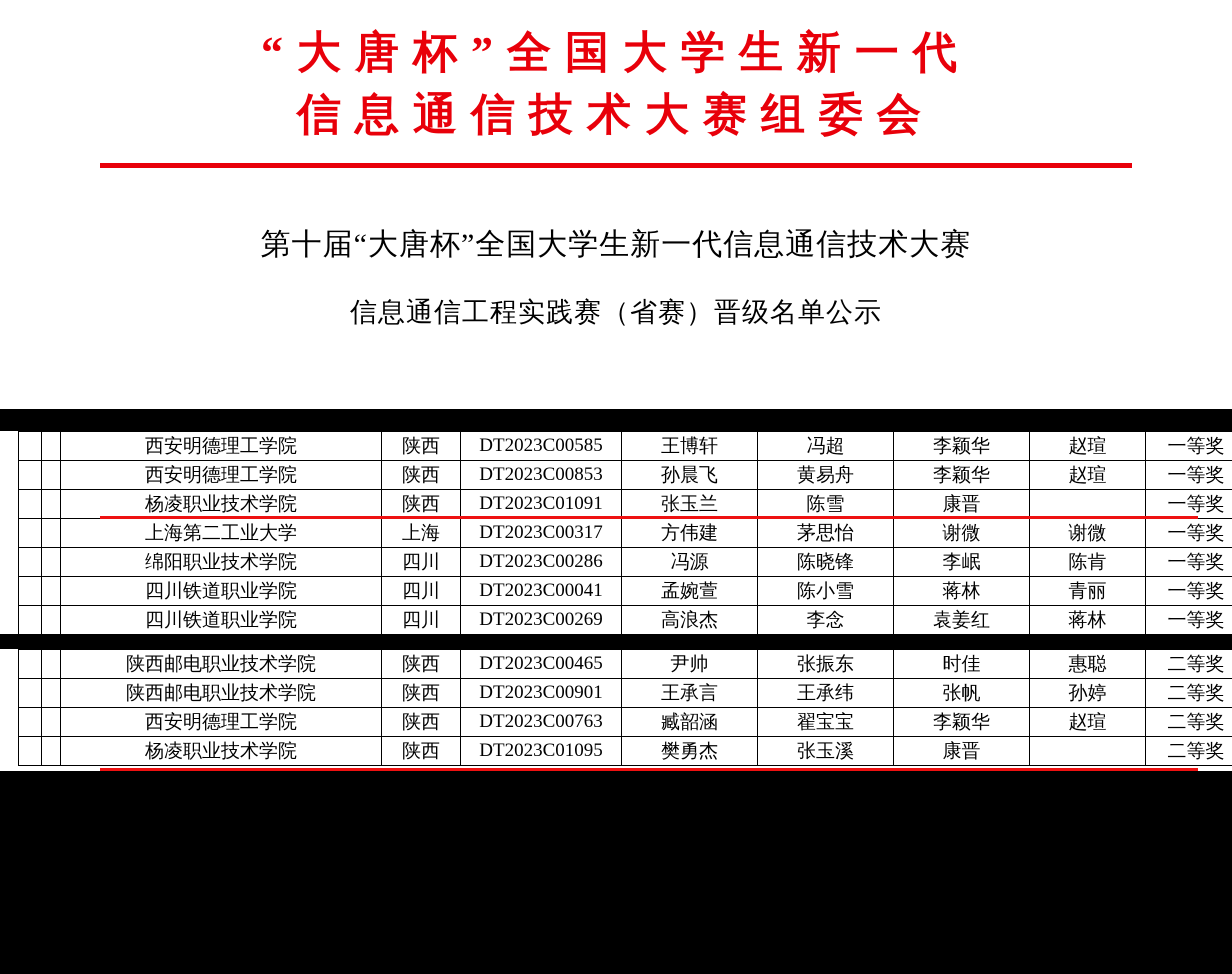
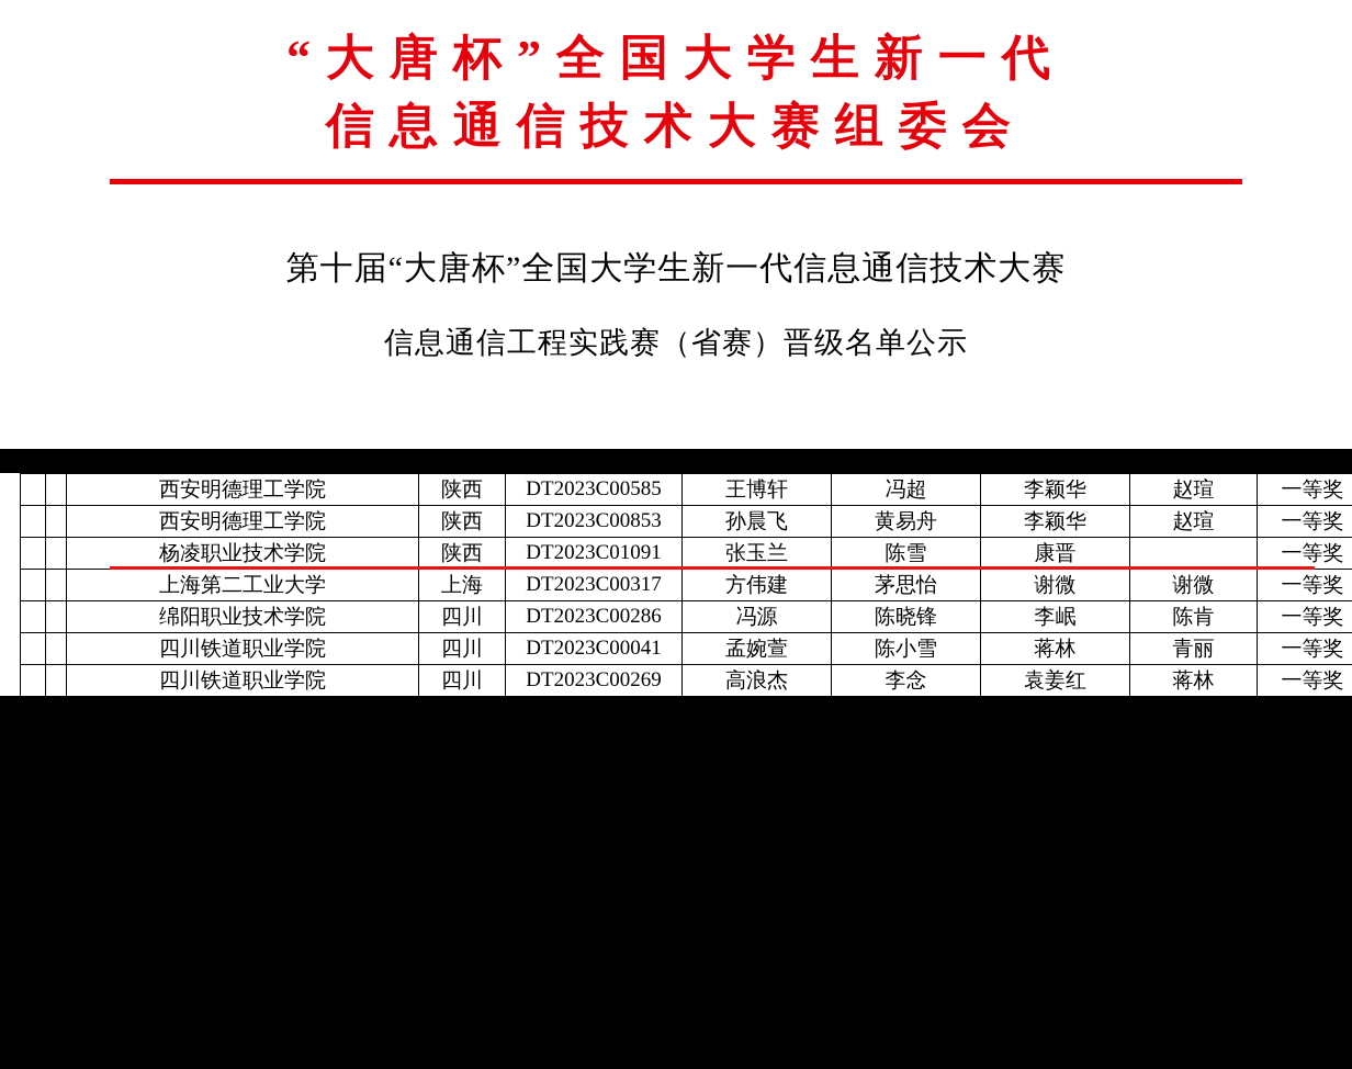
  “大唐杯”全国大学生新一代
  信息通信技术大赛组委会
  第十届“大唐杯”全国大学生新一代信息通信技术大赛
  信息通信工程实践赛（省赛）晋级名单公示
  		西安明德理工学院	陕西	DT2023C00585	王博轩	冯超	李颖华	赵瑄	一等奖
  		西安明德理工学院	陕西	DT2023C00853	孙晨飞	黄易舟	李颖华	赵瑄	一等奖
  		杨凌职业技术学院	陕西	DT2023C01091	张玉兰	陈雪	康晋		一等奖
  		上海第二工业大学	上海	DT2023C00317	方伟建	茅思怡	谢微	谢微	一等奖
  		绵阳职业技术学院	四川	DT2023C00286	冯源	陈晓锋	李岷	陈肯	一等奖
  		四川铁道职业学院	四川	DT2023C00041	孟婉萱	陈小雪	蒋林	青丽	一等奖
  		四川铁道职业学院	四川	DT2023C00269	高浪杰	李念	袁姜红	蒋林	一等奖
- 		陕西邮电职业技术学院	陕西	DT2023C00465	尹帅	张振东	时佳	惠聪	二等奖
- 		陕西邮电职业技术学院	陕西	DT2023C00901	王承言	王承纬	张帆	孙婷	二等奖
- 		西安明德理工学院	陕西	DT2023C00763	臧韶涵	翟宝宝	李颖华	赵瑄	二等奖
- 		杨凌职业技术学院	陕西	DT2023C01095	樊勇杰	张玉溪	康晋		二等奖
